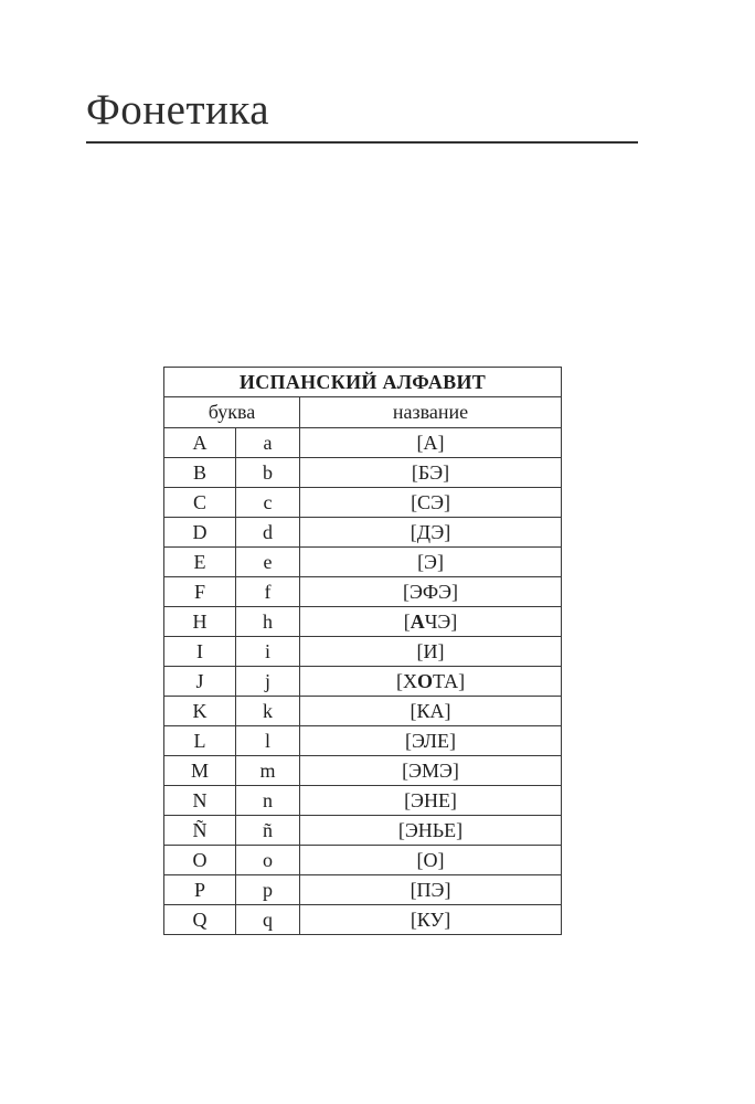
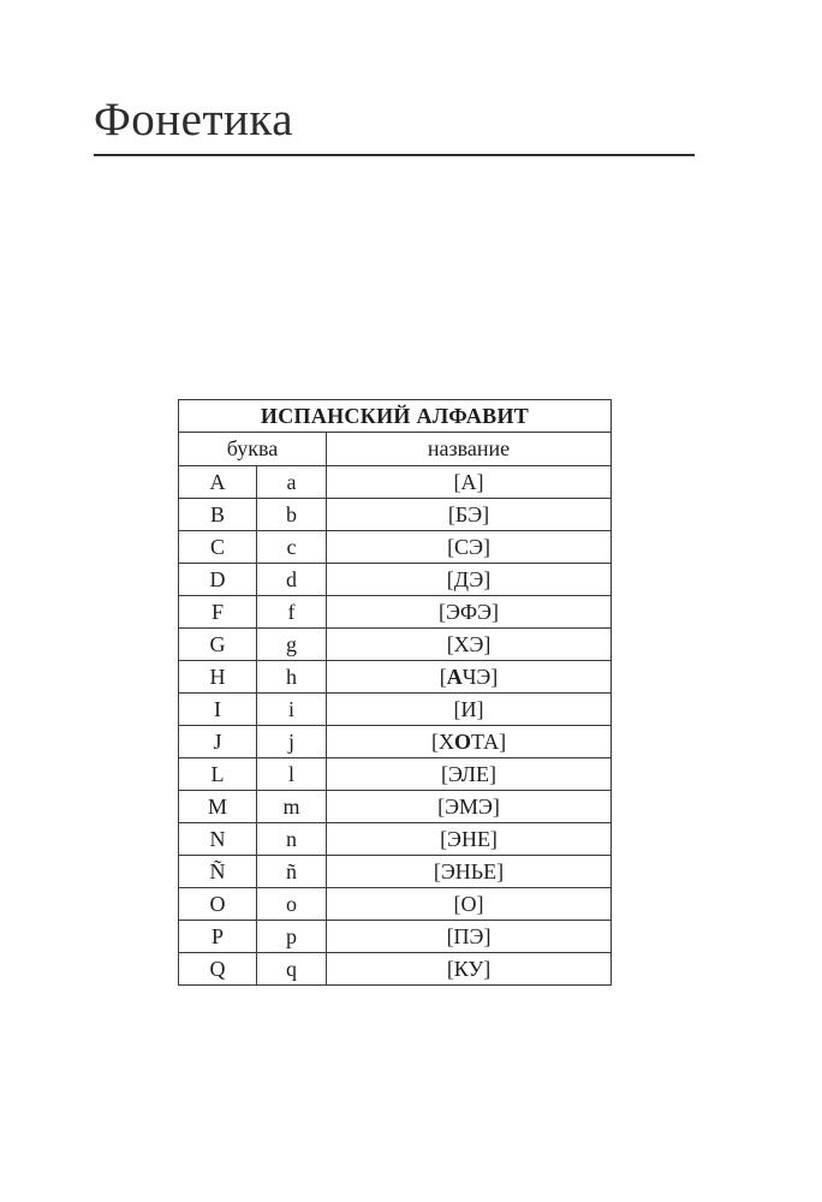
  Фонетика
  ИСПАНСКИЙ АЛФАВИТ
  буква	название
  A	a	[А]
  B	b	[БЭ]
  C	c	[СЭ]
  D	d	[ДЭ]
- E	e	[Э]
  F	f	[ЭФЭ]
+ G	g	[ХЭ]
  H	h	[АЧЭ]
  I	i	[И]
  J	j	[ХОТА]
- K	k	[КА]
  L	l	[ЭЛЕ]
  M	m	[ЭМЭ]
  N	n	[ЭНЕ]
  Ñ	ñ	[ЭНЬЕ]
  O	o	[О]
  P	p	[ПЭ]
  Q	q	[КУ]
